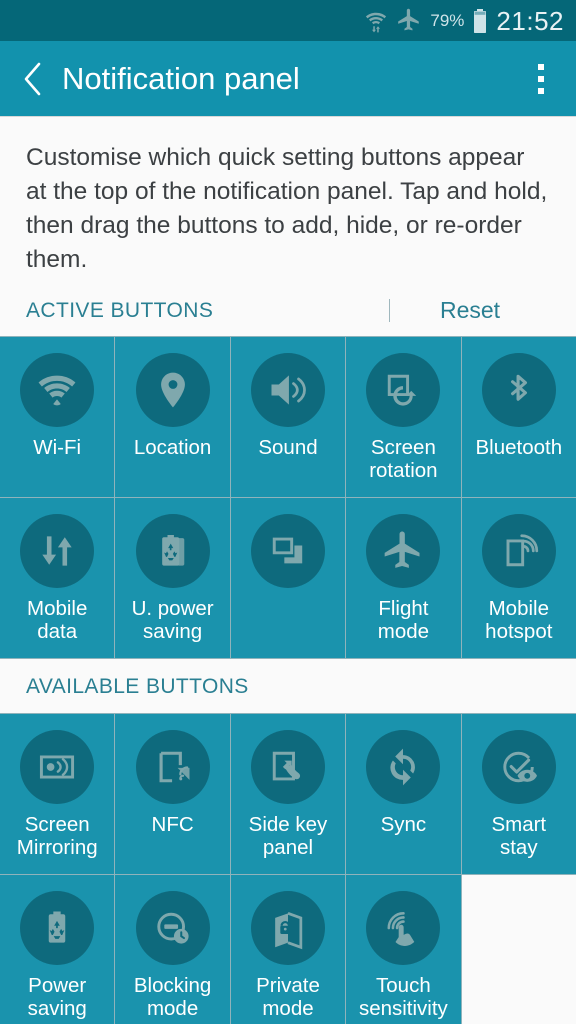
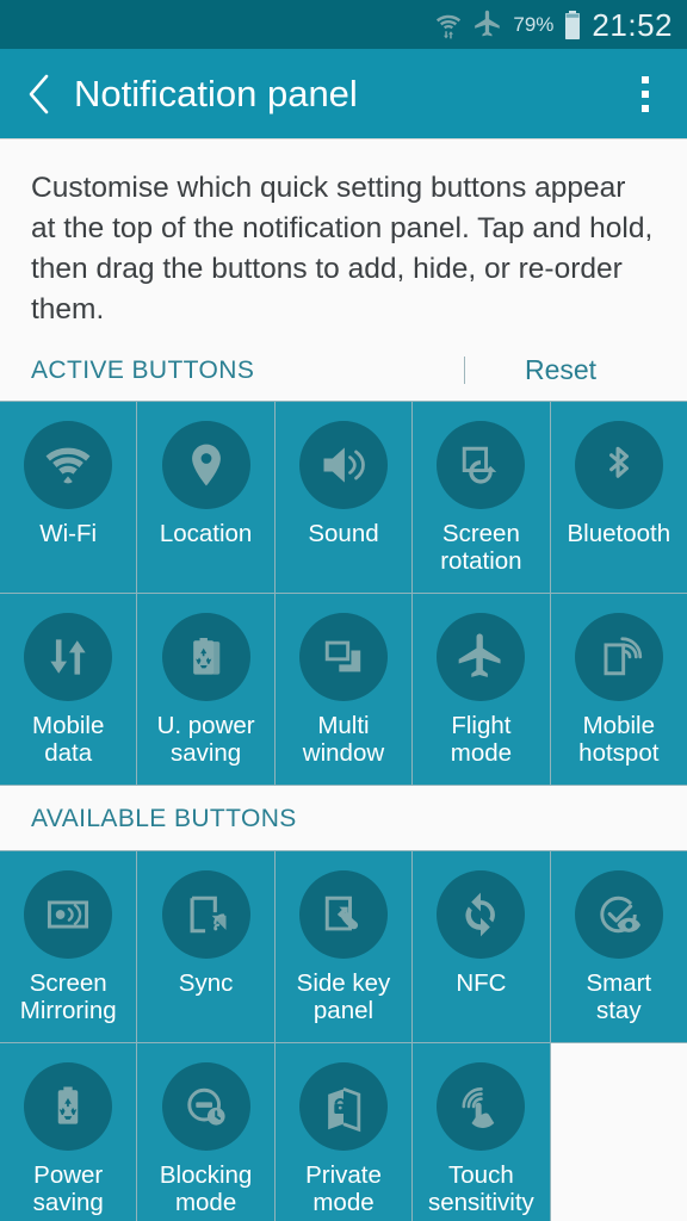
  79%
  21:52
  Notification panel
  Customise which quick setting buttons appear at the top of the notification panel. Tap and hold, then drag the buttons to add, hide, or re-order them.
  ACTIVE BUTTONS
  Reset
  Wi-Fi
  Location
  Sound
  Screen
  rotation
  Bluetooth
  Mobile
  data
  U. power
  saving
+ Multi
+ window
  Flight
  mode
  Mobile
  hotspot
  AVAILABLE BUTTONS
  Screen
  Mirroring
- NFC
+ Sync
  Side key
  panel
- Sync
+ NFC
  Smart
  stay
  Power
  saving
  Blocking
  mode
  Private
  mode
  Touch
  sensitivity
